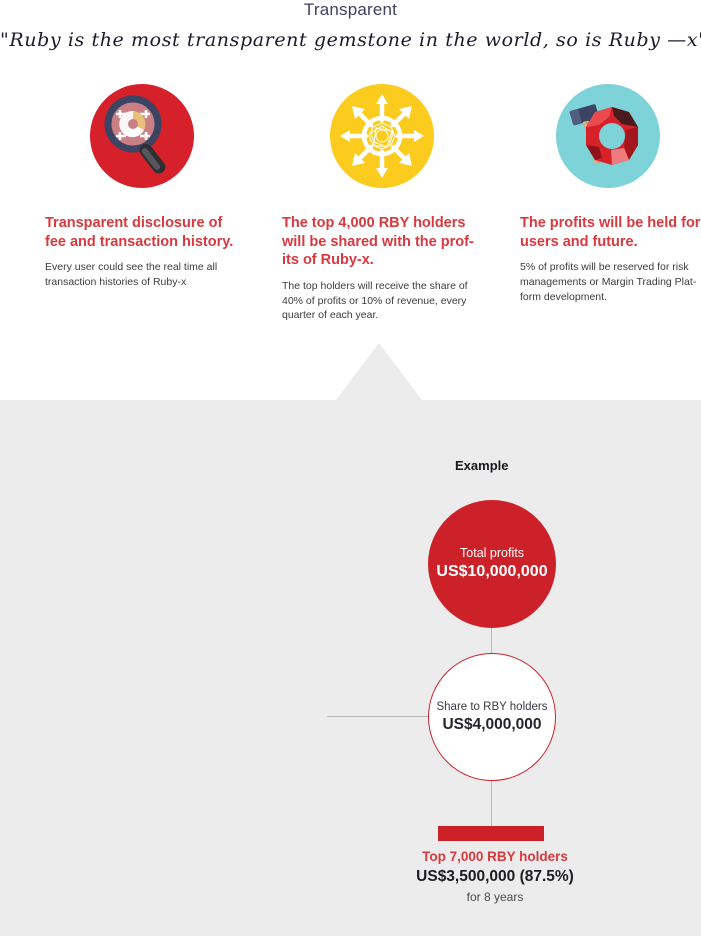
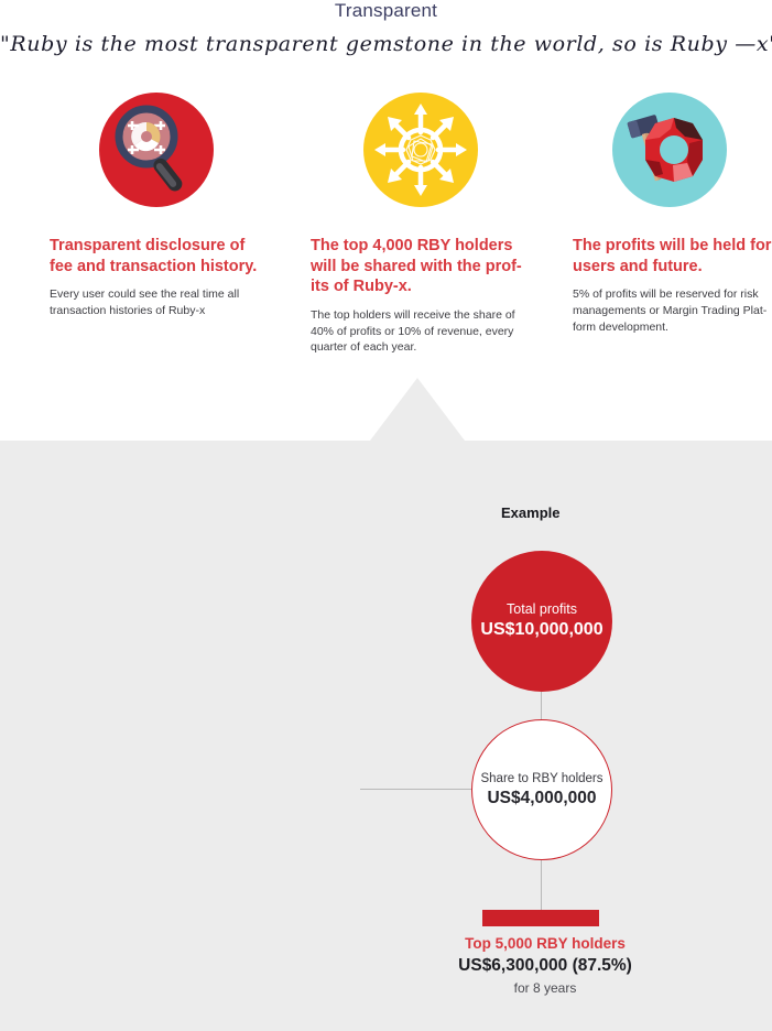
  Transparent
  "Ruby is the most transparent gemstone in the world, so is Ruby —x
  Transparent disclosure of fee and transaction history.
  Every user could see the real time all transaction histories of Ruby-x
  The top 4,000 RBY holders will be shared with the prof-its of Ruby-x.
  The top holders will receive the share of 40% of profits or 10% of revenue, every quarter of each year.
  The profits will be held for users and future.
  5% of profits will be reserved for risk managements or Margin Trading Plat-form development.
  Example
  Total profits
  US$10,000,000
  Share to RBY holders
  US$4,000,000
- Top 7,000 RBY holders
+ Top 5,000 RBY holders
- US$3,500,000 (87.5%)
+ US$6,300,000 (87.5%)
  for 8 years
